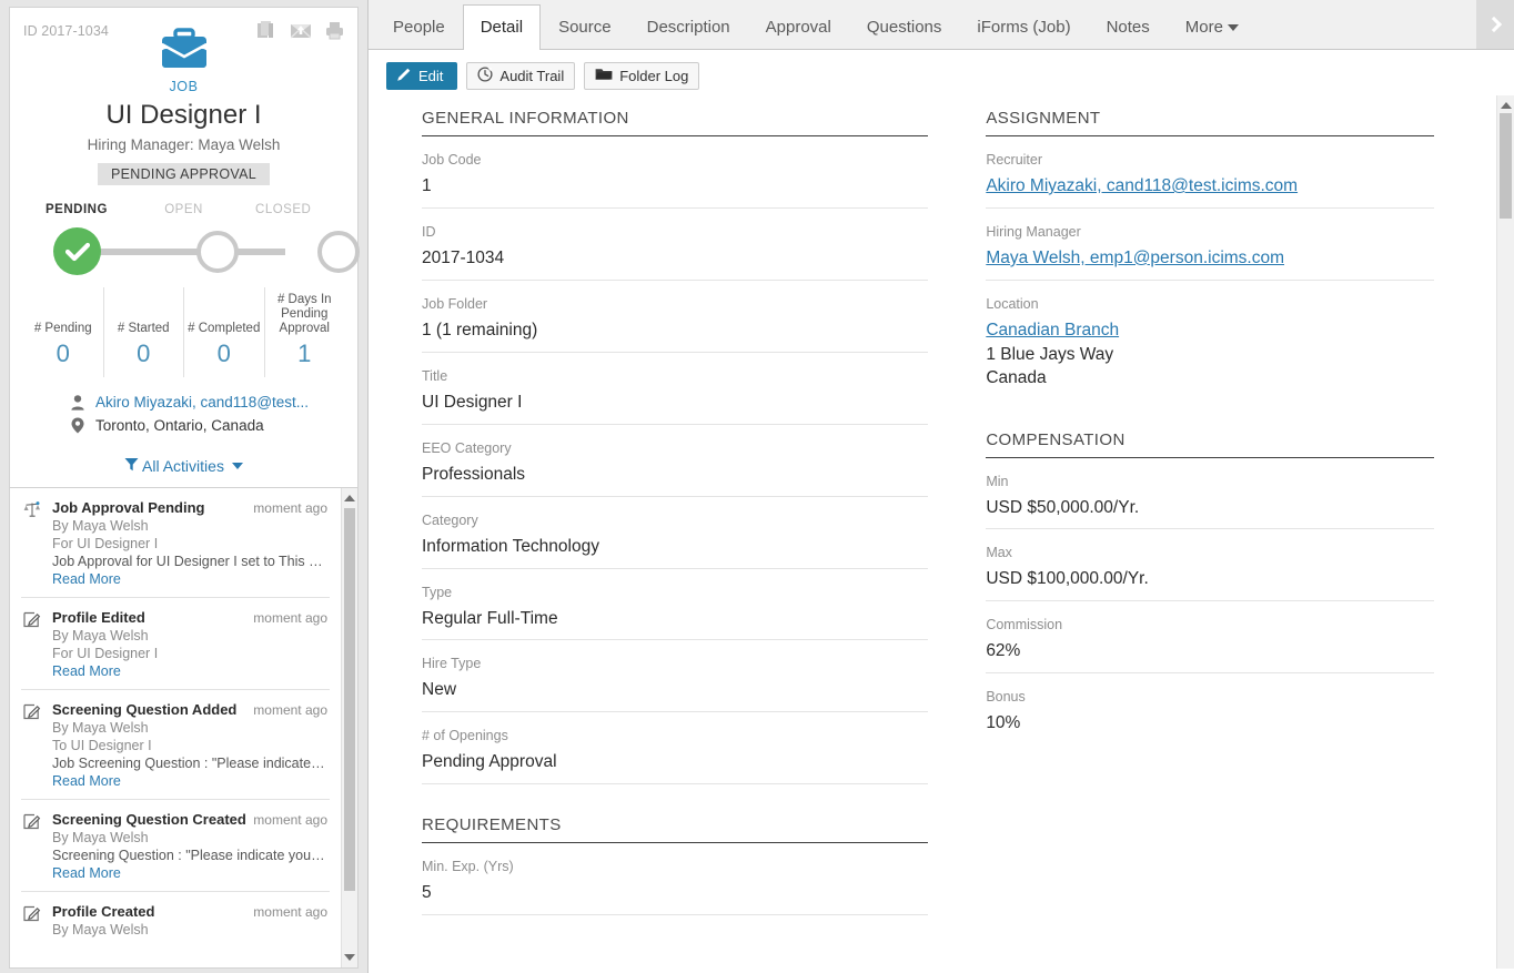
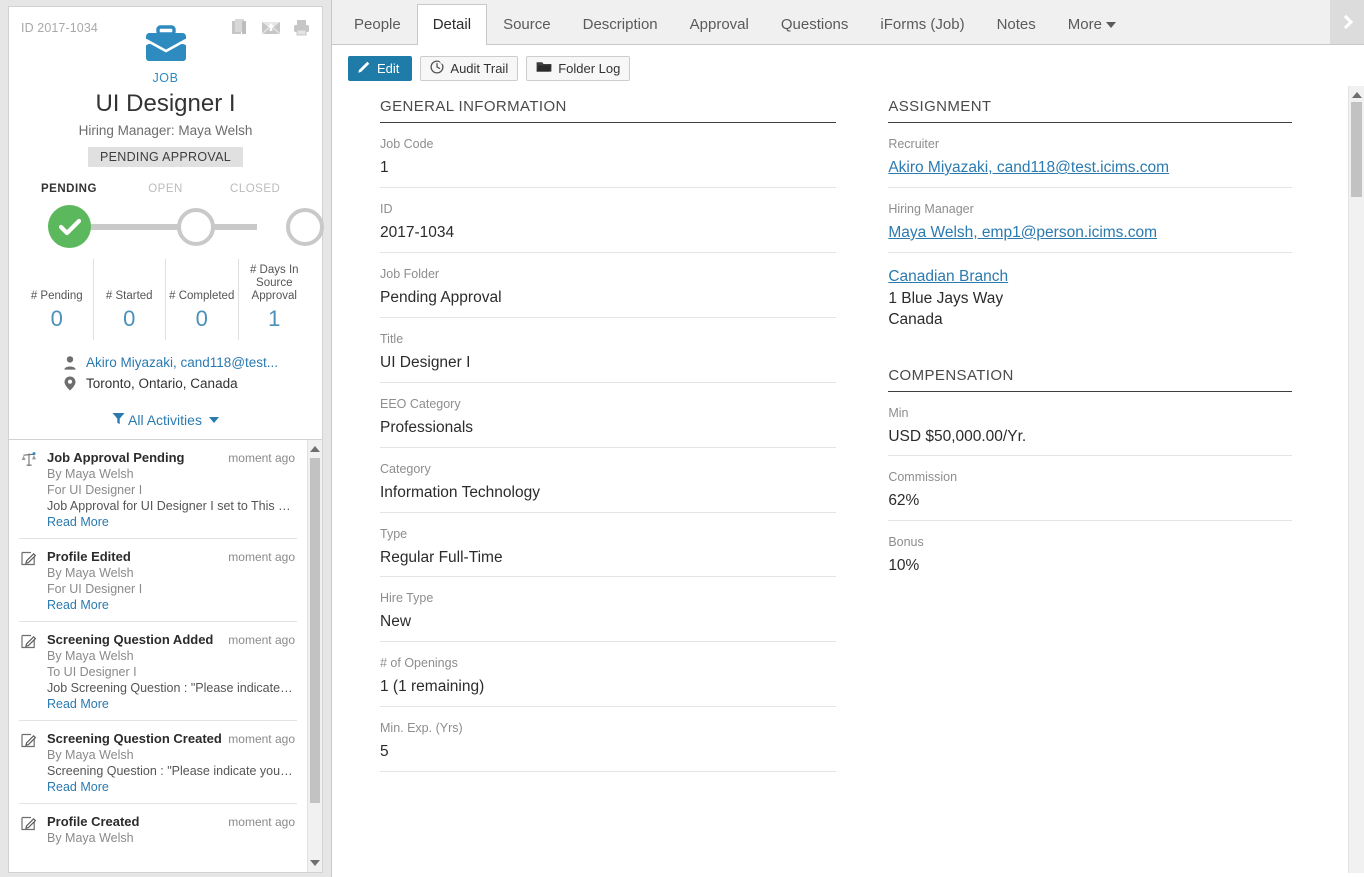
  ID 2017-1034
  JOB
  UI Designer I
  Hiring Manager: Maya Welsh
  PENDING APPROVAL
  PENDING
  OPEN
  CLOSED
  # Pending
  0
  # Started
  0
  # Completed
  0
- # Days In Pending Approval
+ # Days In Source Approval
  1
  Akiro Miyazaki, cand118@test...
  Toronto, Ontario, Canada
  All Activities
  Job Approval Pending
  moment ago
  By Maya Welsh
  For UI Designer I
  Job Approval for UI Designer I set to This ap
  Read More
  Profile Edited
  moment ago
  By Maya Welsh
  For UI Designer I
  Read More
  Screening Question Added
  moment ago
  By Maya Welsh
  To UI Designer I
  Job Screening Question : "Please indicate yo
  Read More
  Screening Question Created
  moment ago
  By Maya Welsh
  Screening Question : "Please indicate your M
  Read More
  Profile Created
  moment ago
  By Maya Welsh
  People
  Detail
  Source
  Description
  Approval
  Questions
  iForms (Job)
  Notes
  More
  Edit
  Audit Trail
  Folder Log
  GENERAL INFORMATION
  Job Code
  1
  ID
  2017-1034
  Job Folder
- 1 (1 remaining)
+ Pending Approval
  Title
  UI Designer I
  EEO Category
  Professionals
  Category
  Information Technology
  Type
  Regular Full-Time
  Hire Type
  New
  # of Openings
- Pending Approval
+ 1 (1 remaining)
- REQUIREMENTS
  Min. Exp. (Yrs)
  5
  ASSIGNMENT
  Recruiter
  Akiro Miyazaki, cand118@test.icims.com
  Hiring Manager
  Maya Welsh, emp1@person.icims.com
- Location
  Canadian Branch
  1 Blue Jays Way
  Canada
  COMPENSATION
  Min
  USD $50,000.00/Yr.
- Max
- USD $100,000.00/Yr.
  Commission
  62%
  Bonus
  10%
